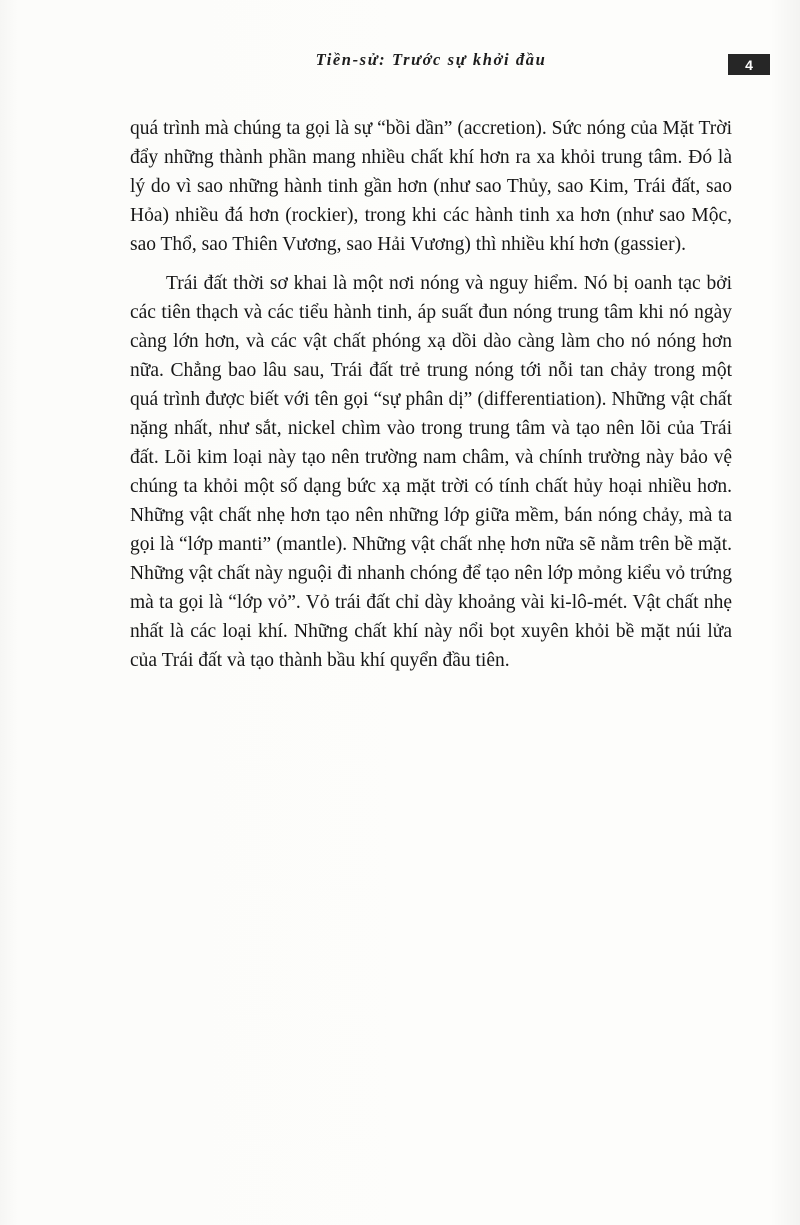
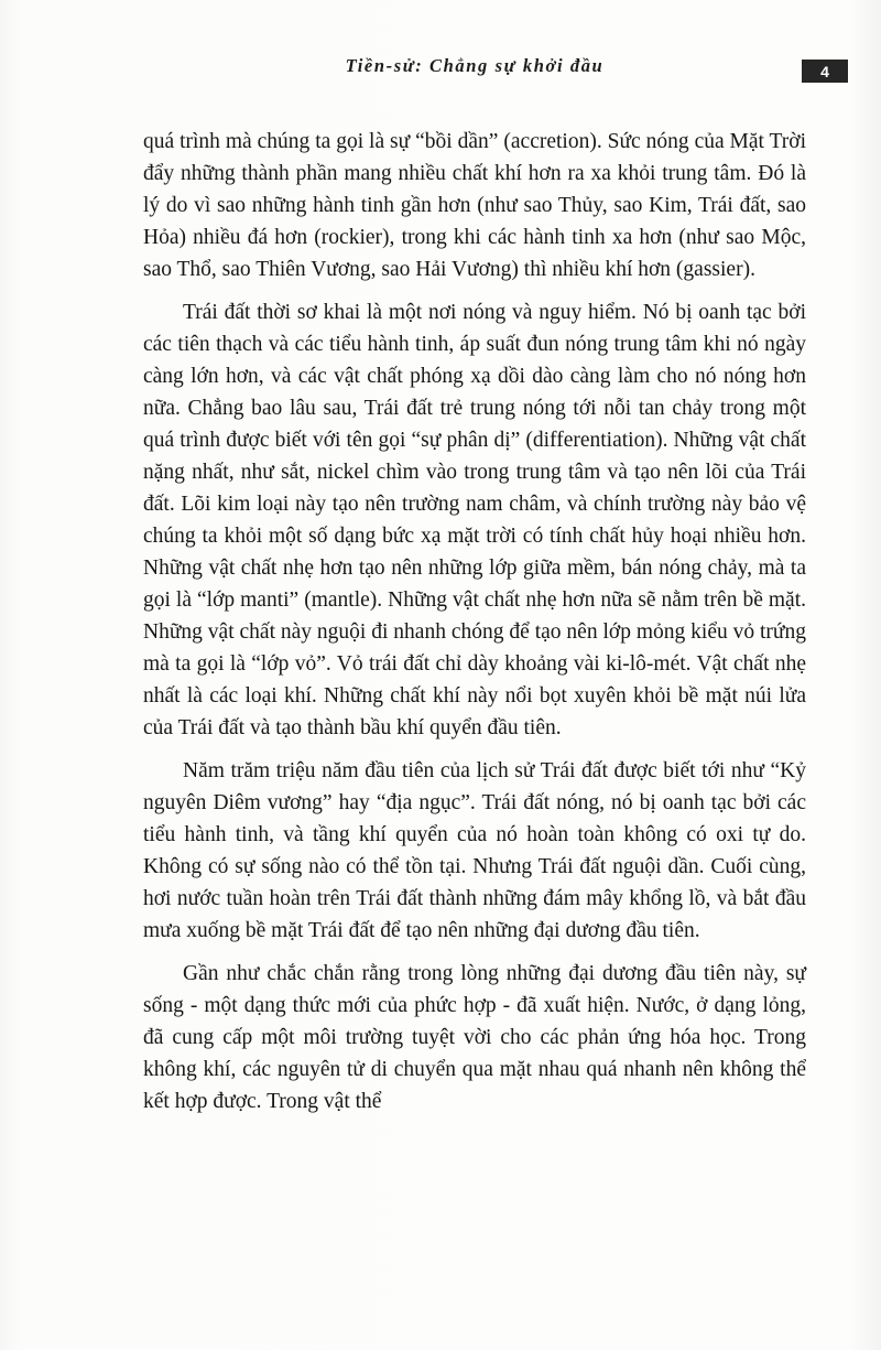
- Tiền-sử: Trước sự khởi đầu
+ Tiền-sử: Chẳng sự khởi đầu
  4
  quá trình mà chúng ta gọi là sự “bồi dần” (accretion). Sức nóng của Mặt Trời đẩy những thành phần mang nhiều chất khí hơn ra xa khỏi trung tâm. Đó là lý do vì sao những hành tinh gần hơn (như sao Thủy, sao Kim, Trái đất, sao Hỏa) nhiều đá hơn (rockier), trong khi các hành tinh xa hơn (như sao Mộc, sao Thổ, sao Thiên Vương, sao Hải Vương) thì nhiều khí hơn (gassier).
  Trái đất thời sơ khai là một nơi nóng và nguy hiểm. Nó bị oanh tạc bởi các tiên thạch và các tiểu hành tinh, áp suất đun nóng trung tâm khi nó ngày càng lớn hơn, và các vật chất phóng xạ dồi dào càng làm cho nó nóng hơn nữa. Chẳng bao lâu sau, Trái đất trẻ trung nóng tới nỗi tan chảy trong một quá trình được biết với tên gọi “sự phân dị” (differentiation). Những vật chất nặng nhất, như sắt, nickel chìm vào trong trung tâm và tạo nên lõi của Trái đất. Lõi kim loại này tạo nên trường nam châm, và chính trường này bảo vệ chúng ta khỏi một số dạng bức xạ mặt trời có tính chất hủy hoại nhiều hơn. Những vật chất nhẹ hơn tạo nên những lớp giữa mềm, bán nóng chảy, mà ta gọi là “lớp manti” (mantle). Những vật chất nhẹ hơn nữa sẽ nằm trên bề mặt. Những vật chất này nguội đi nhanh chóng để tạo nên lớp mỏng kiểu vỏ trứng mà ta gọi là “lớp vỏ”. Vỏ trái đất chỉ dày khoảng vài ki-lô-mét. Vật chất nhẹ nhất là các loại khí. Những chất khí này nổi bọt xuyên khỏi bề mặt núi lửa của Trái đất và tạo thành bầu khí quyển đầu tiên.
+ Năm trăm triệu năm đầu tiên của lịch sử Trái đất được biết tới như “Kỷ nguyên Diêm vương” hay “địa ngục”. Trái đất nóng, nó bị oanh tạc bởi các tiểu hành tinh, và tầng khí quyển của nó hoàn toàn không có oxi tự do. Không có sự sống nào có thể tồn tại. Nhưng Trái đất nguội dần. Cuối cùng, hơi nước tuần hoàn trên Trái đất thành những đám mây khổng lồ, và bắt đầu mưa xuống bề mặt Trái đất để tạo nên những đại dương đầu tiên.
+ Gần như chắc chắn rằng trong lòng những đại dương đầu tiên này, sự sống - một dạng thức mới của phức hợp - đã xuất hiện. Nước, ở dạng lỏng, đã cung cấp một môi trường tuyệt vời cho các phản ứng hóa học. Trong không khí, các nguyên tử di chuyển qua mặt nhau quá nhanh nên không thể kết hợp được. Trong vật thể
